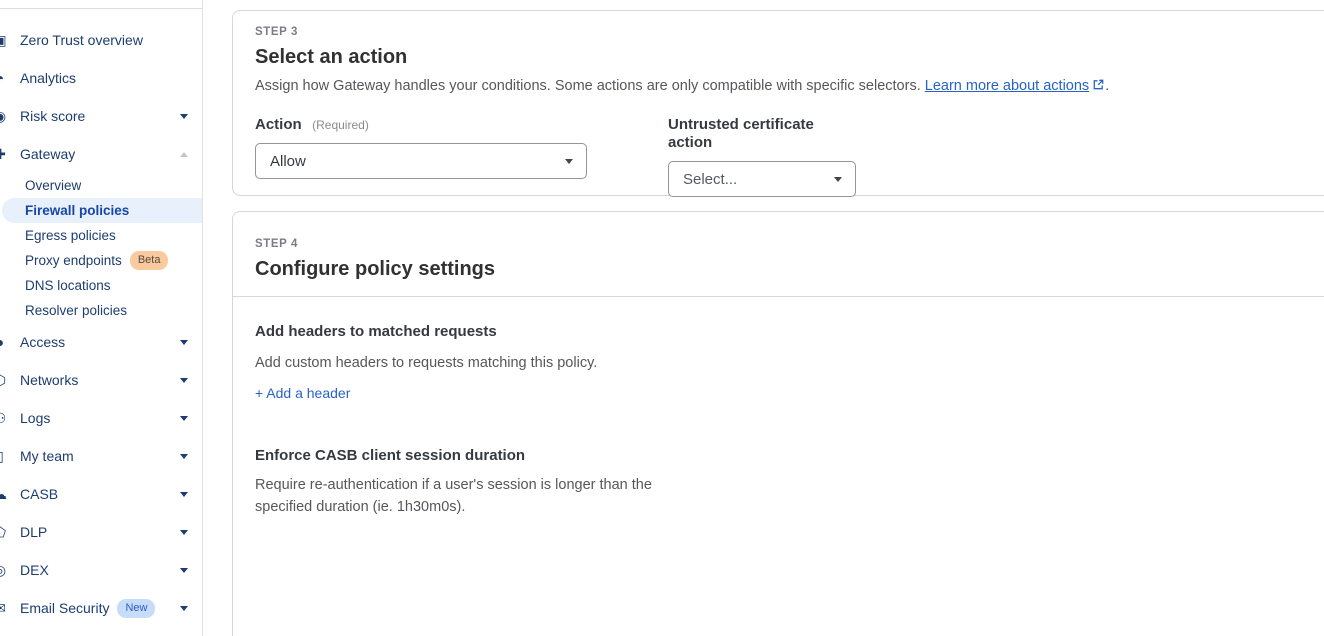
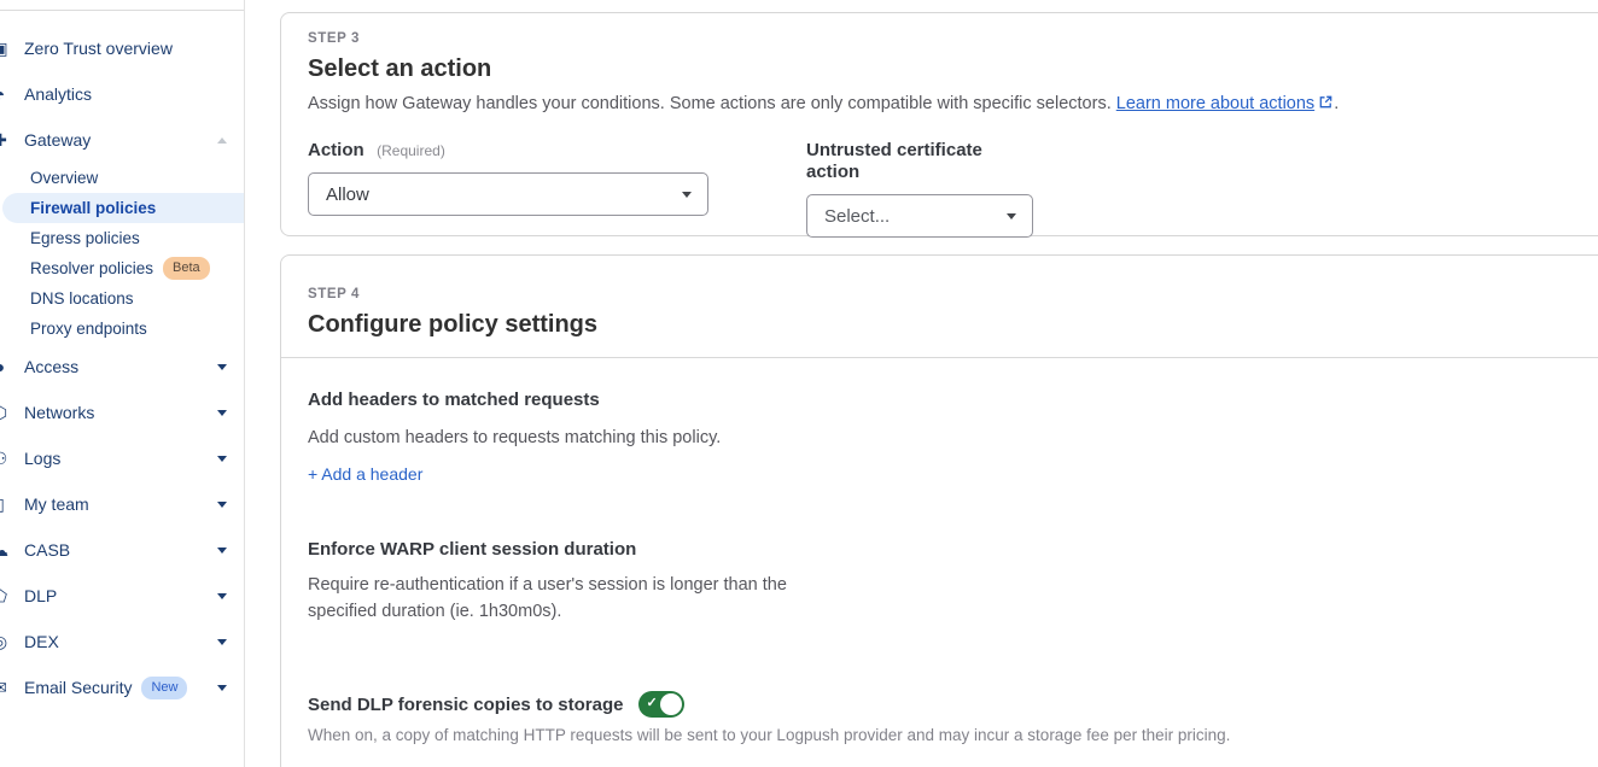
  Zero Trust overview
  ◔
  Analytics
- ◉
- Risk score
  Gateway
  Overview
  Firewall policies
  Egress policies
- Proxy endpoints
+ Resolver policies
  Beta
  DNS locations
- Resolver policies
+ Proxy endpoints
  ◑
  Access
  Networks
  ⚇
  Logs
  ▯
  My team
  ☁
  CASB
  DLP
  ◎
  DEX
  Email Security
  New
  STEP 3
  Select an action
  Assign how Gateway handles your conditions. Some actions are only compatible with specific selectors. Learn more about actions .
  Action (Required)
  Allow
  Untrusted certificate action
  Select...
  STEP 4
  Configure policy settings
  Add headers to matched requests
  Add custom headers to requests matching this policy.
  + Add a header
- Enforce CASB client session duration
+ Enforce WARP client session duration
  Require re-authentication if a user's session is longer than the specified duration (ie. 1h30m0s).
+ Send DLP forensic copies to storage
+ ✓
+ When on, a copy of matching HTTP requests will be sent to your Logpush provider and may incur a storage fee per their pricing.
